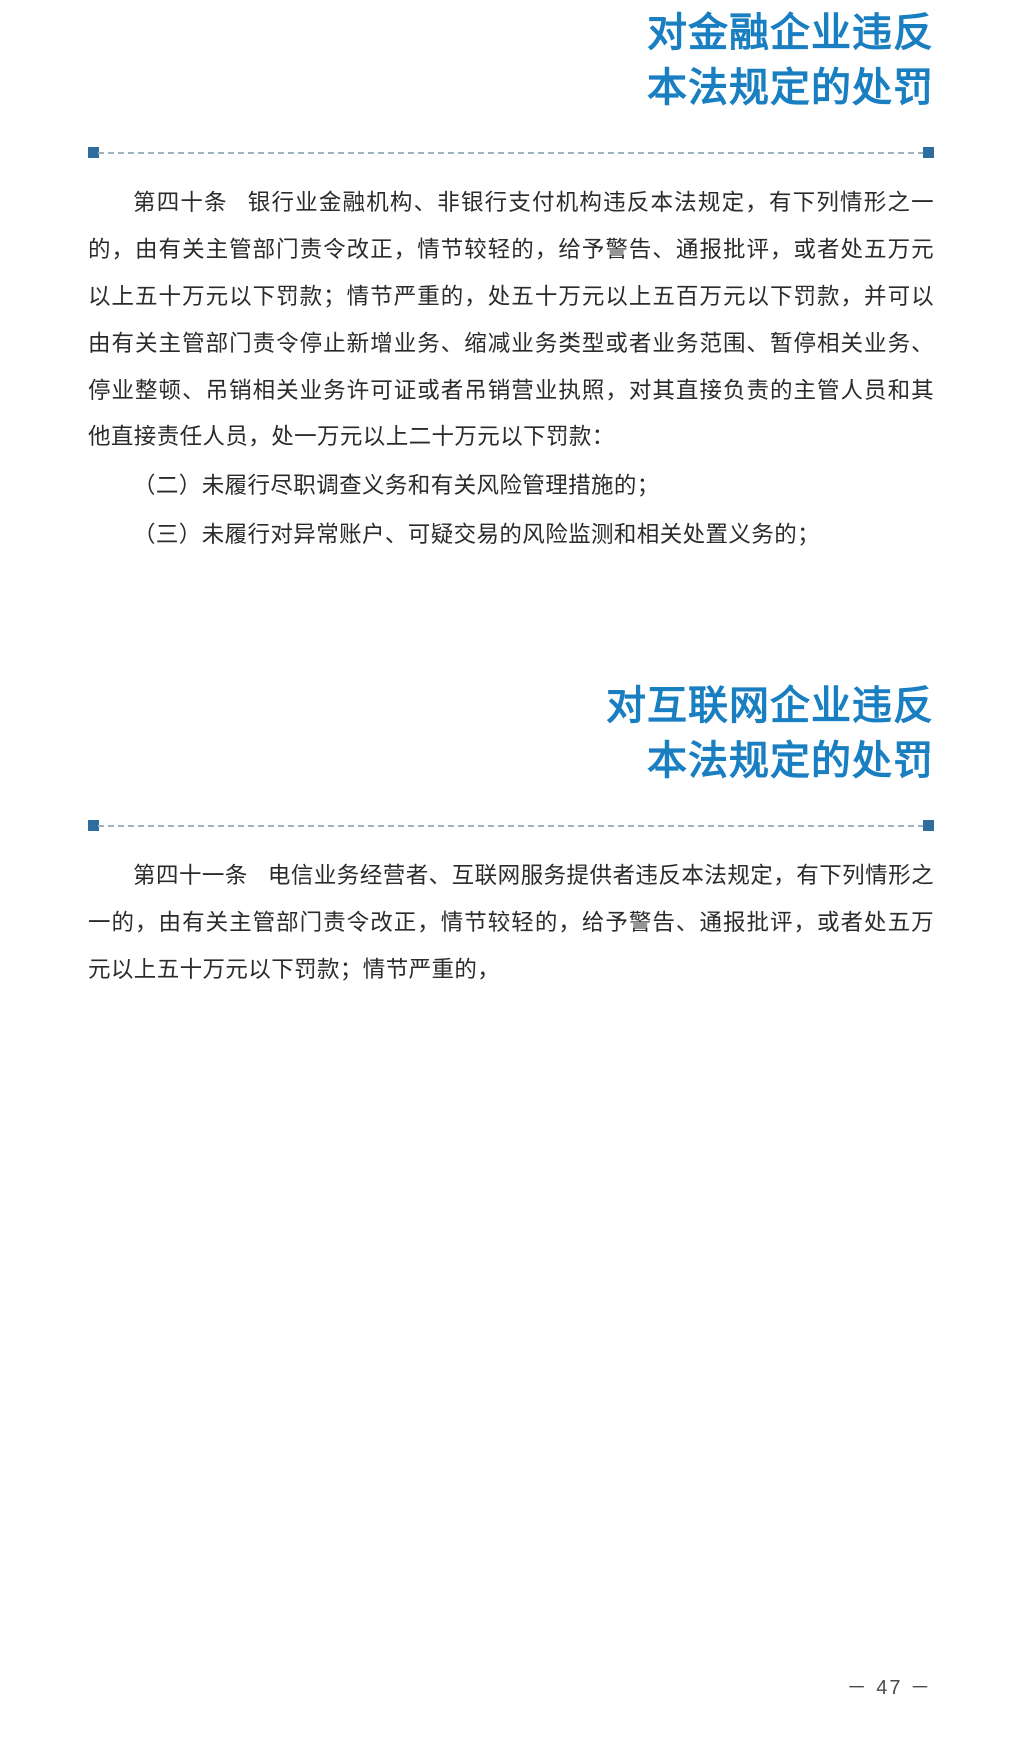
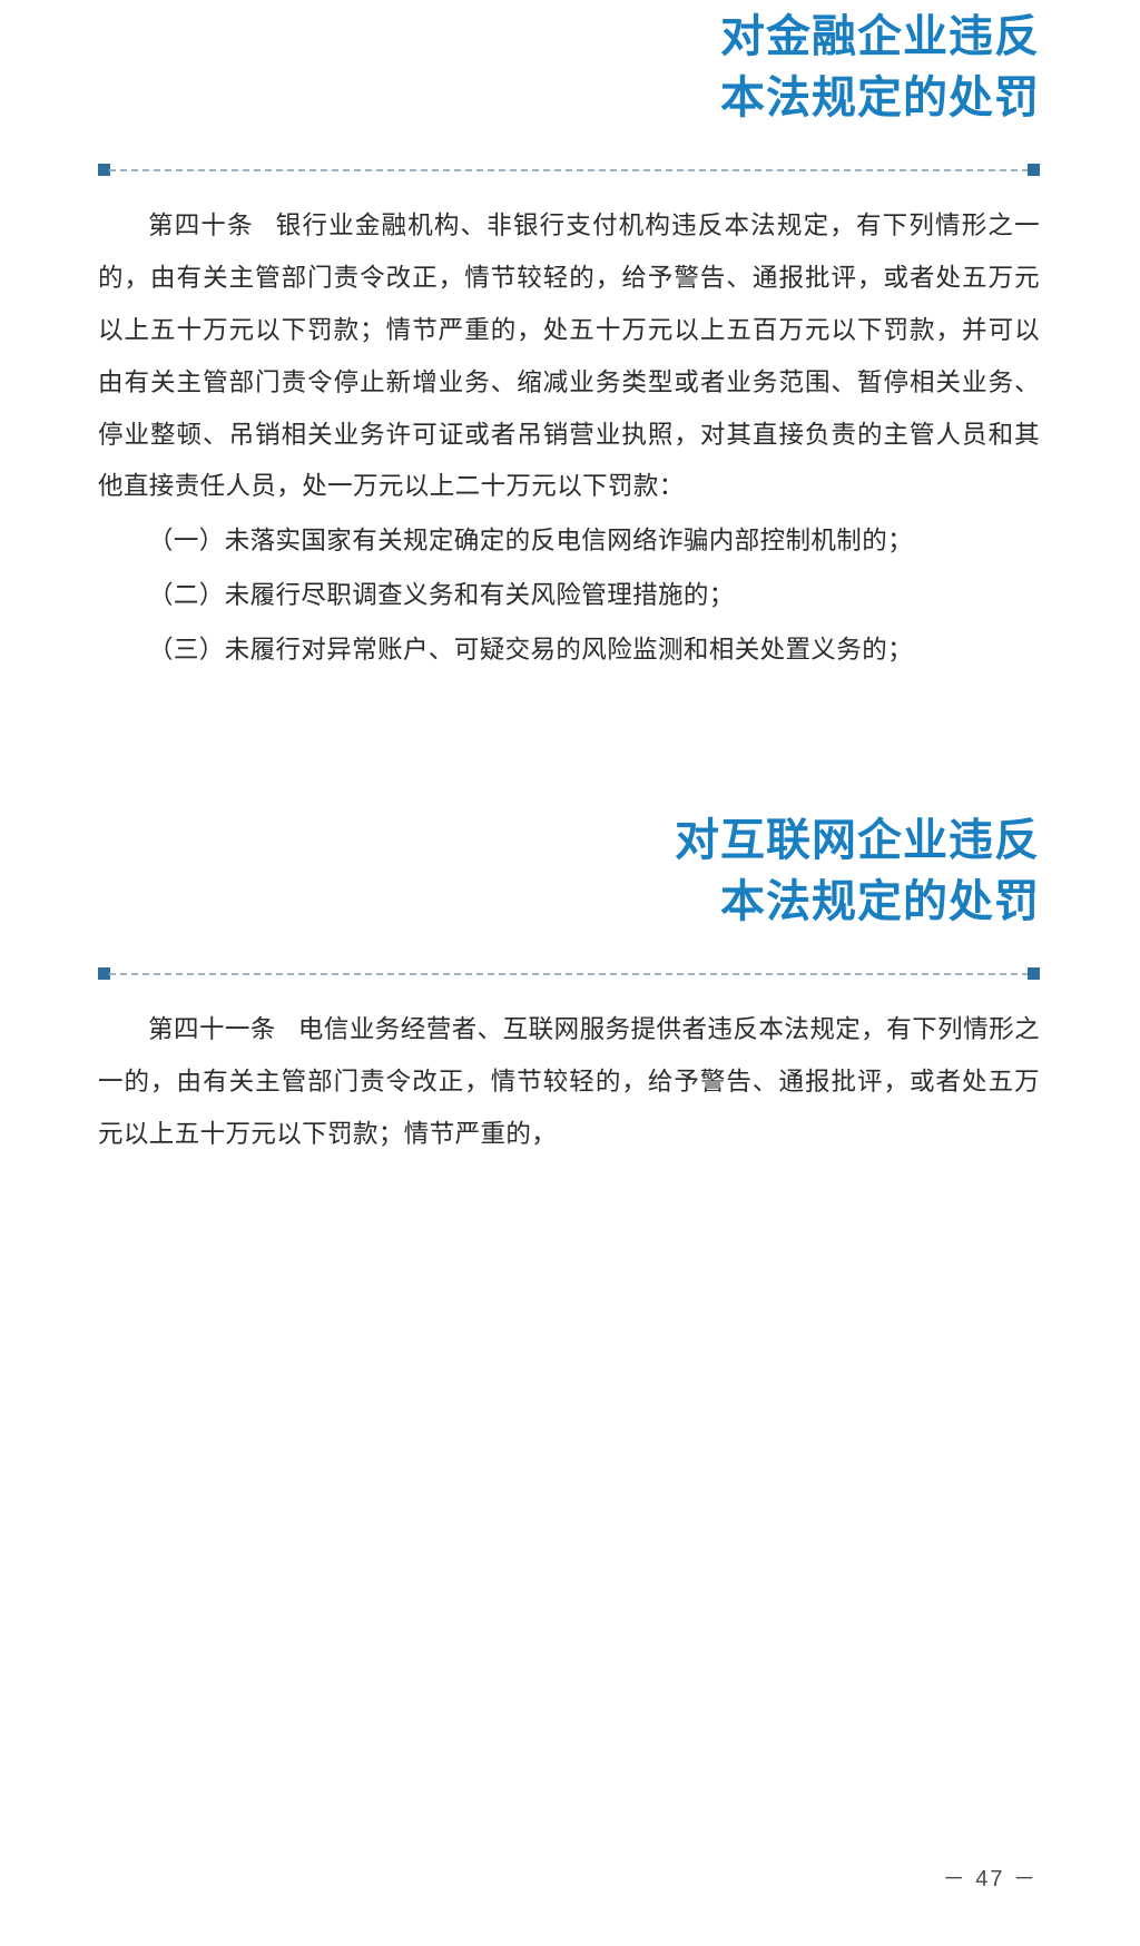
  对金融企业违反
  本法规定的处罚
  第四十条 银行业金融机构、非银行支付机构违反本法规定，有下列情形之一的，由有关主管部门责令改正，情节较轻的，给予警告、通报批评，或者处五万元以上五十万元以下罚款；情节严重的，处五十万元以上五百万元以下罚款，并可以由有关主管部门责令停止新增业务、缩减业务类型或者业务范围、暂停相关业务、停业整顿、吊销相关业务许可证或者吊销营业执照，对其直接负责的主管人员和其他直接责任人员，处一万元以上二十万元以下罚款：
+ （一）未落实国家有关规定确定的反电信网络诈骗内部控制机制的；
  （二）未履行尽职调查义务和有关风险管理措施的；
  （三）未履行对异常账户、可疑交易的风险监测和相关处置义务的；
  对互联网企业违反
  本法规定的处罚
  第四十一条 电信业务经营者、互联网服务提供者违反本法规定，有下列情形之一的，由有关主管部门责令改正，情节较轻的，给予警告、通报批评，或者处五万元以上五十万元以下罚款；情节严重的，
  － 47 －
